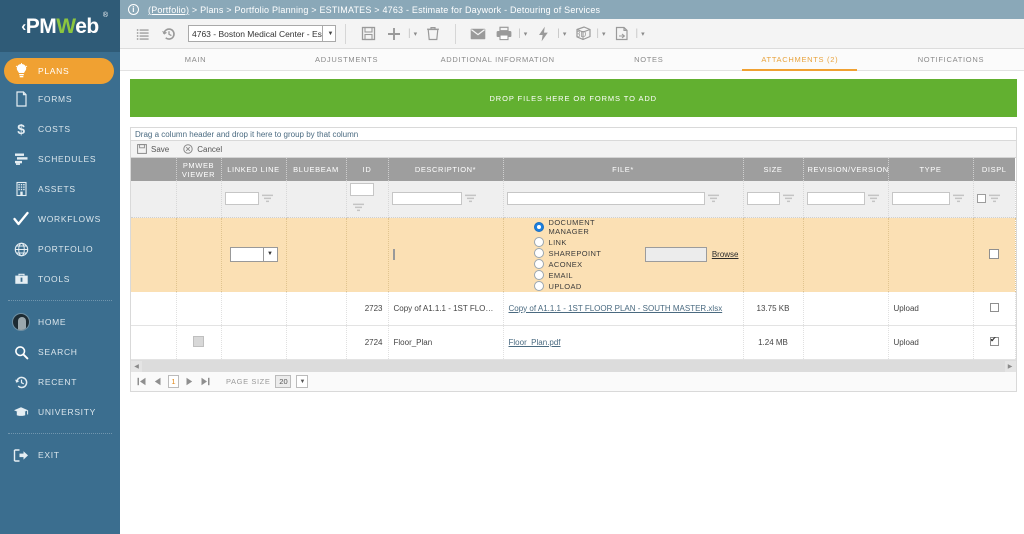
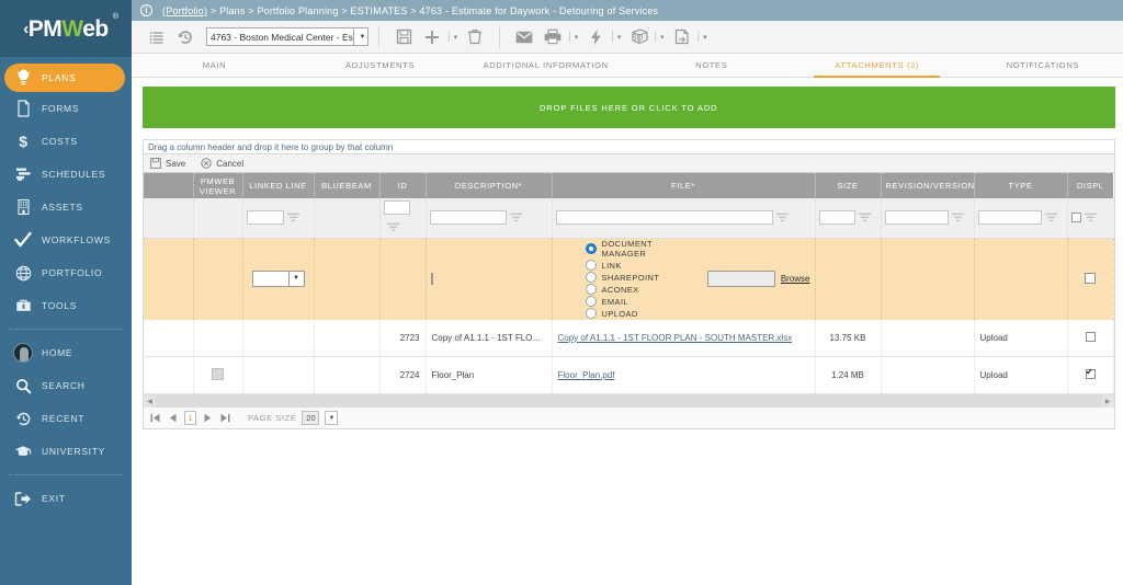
  ‹PMWeb
  PLANS
  FORMS
  $
  COSTS
  SCHEDULES
  ASSETS
  WORKFLOWS
  PORTFOLIO
  TOOLS
  HOME
  SEARCH
  RECENT
  UNIVERSITY
  EXIT
  i
  (Portfolio) > Plans > Portfolio Planning > ESTIMATES > 4763 - Estimate for Daywork - Detouring of Services
  4763 - Boston Medical Center - Es
  |
  |
  |
  3D
  |
  |
  MAIN
  ADJUSTMENTS
  ADDITIONAL INFORMATION
  NOTES
  ATTACHMENTS (2)
  NOTIFICATIONS
- DROP FILES HERE OR FORMS TO ADD
+ DROP FILES HERE OR CLICK TO ADD
  Drag a column header and drop it here to group by that column
  Save
  Cancel
  	PMWEB VIEWER	LINKED LINE	BLUEBEAM	ID	DESCRIPTION*	FILE*	SIZE	REVISION/VERSION	TYPE	DISPL
  						DOCUMENT MANAGER LINK SHAREPOINT ACONEX EMAIL UPLOAD Browse
  				2723	Copy of A1.1.1 - 1ST FLOOR P	Copy of A1.1.1 - 1ST FLOOR PLAN - SOUTH MASTER.xlsx	13.75 KB		Upload
  				2724	Floor_Plan	Floor_Plan.pdf	1.24 MB		Upload
  1
  PAGE SIZE
  20
